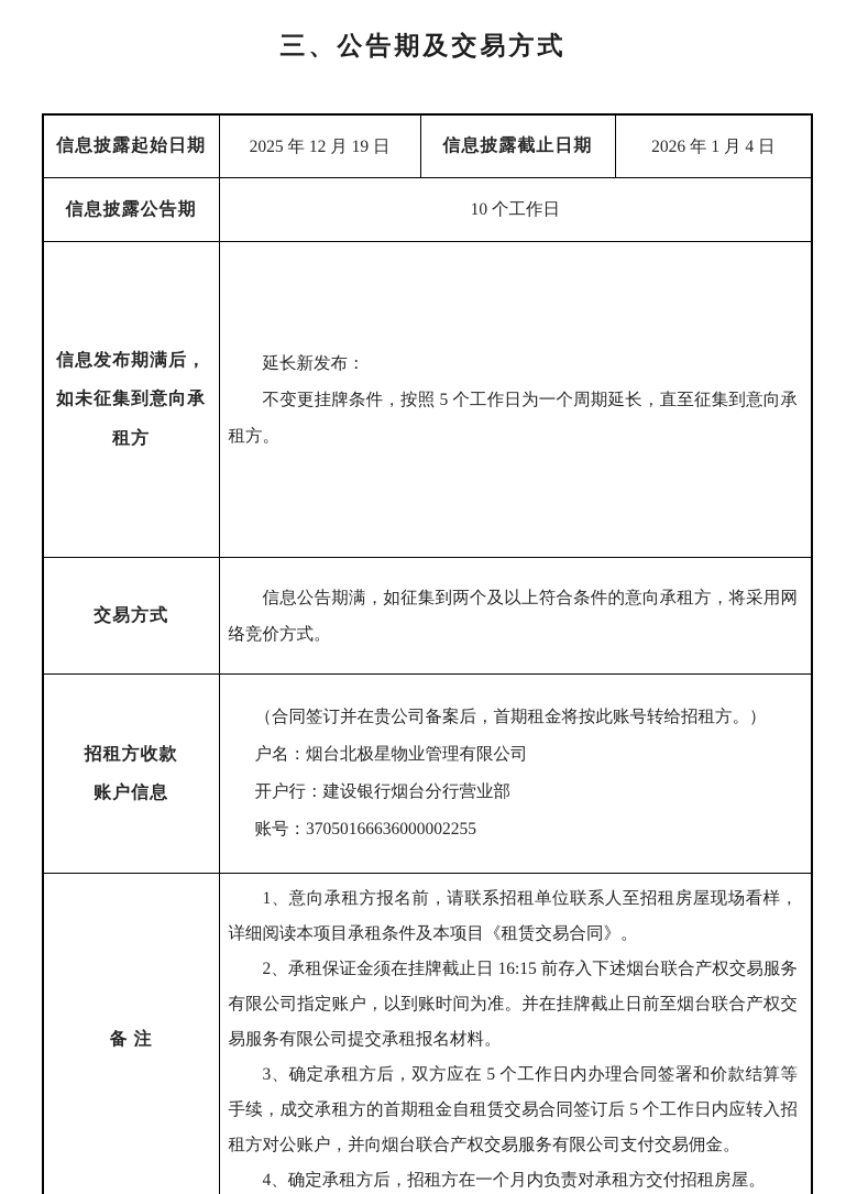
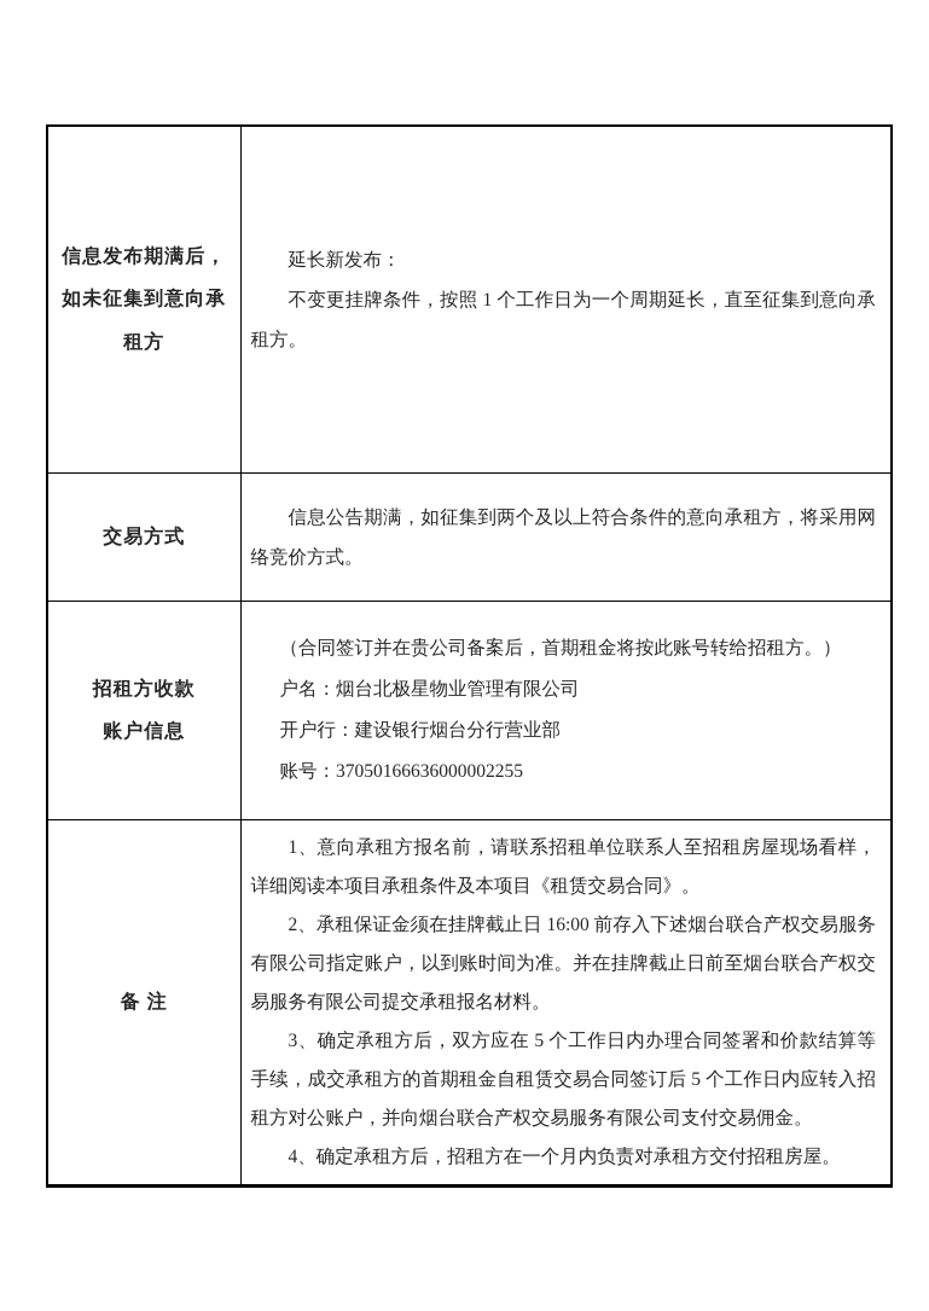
- 三、公告期及交易方式
- 信息披露起始日期	2025 年 12 月 19 日	信息披露截止日期	2026 年 1 月 4 日
- 信息披露公告期	10 个工作日
- 信息发布期满后， 如未征集到意向承 租方	延长新发布： 不变更挂牌条件，按照 5 个工作日为一个周期延长，直至征集到意向承租方。
+ 信息发布期满后， 如未征集到意向承 租方	延长新发布： 不变更挂牌条件，按照 1 个工作日为一个周期延长，直至征集到意向承租方。
  交易方式	信息公告期满，如征集到两个及以上符合条件的意向承租方，将采用网络竞价方式。
  招租方收款 账户信息	（合同签订并在贵公司备案后，首期租金将按此账号转给招租方。） 户名：烟台北极星物业管理有限公司 开户行：建设银行烟台分行营业部 账号：37050166636000002255
- 备 注	1、意向承租方报名前，请联系招租单位联系人至招租房屋现场看样，详细阅读本项目承租条件及本项目《租赁交易合同》。 2、承租保证金须在挂牌截止日 16:15 前存入下述烟台联合产权交易服务有限公司指定账户，以到账时间为准。并在挂牌截止日前至烟台联合产权交易服务有限公司提交承租报名材料。 3、确定承租方后，双方应在 5 个工作日内办理合同签署和价款结算等手续，成交承租方的首期租金自租赁交易合同签订后 5 个工作日内应转入招租方对公账户，并向烟台联合产权交易服务有限公司支付交易佣金。 4、确定承租方后，招租方在一个月内负责对承租方交付招租房屋。
+ 备 注	1、意向承租方报名前，请联系招租单位联系人至招租房屋现场看样，详细阅读本项目承租条件及本项目《租赁交易合同》。 2、承租保证金须在挂牌截止日 16:00 前存入下述烟台联合产权交易服务有限公司指定账户，以到账时间为准。并在挂牌截止日前至烟台联合产权交易服务有限公司提交承租报名材料。 3、确定承租方后，双方应在 5 个工作日内办理合同签署和价款结算等手续，成交承租方的首期租金自租赁交易合同签订后 5 个工作日内应转入招租方对公账户，并向烟台联合产权交易服务有限公司支付交易佣金。 4、确定承租方后，招租方在一个月内负责对承租方交付招租房屋。
